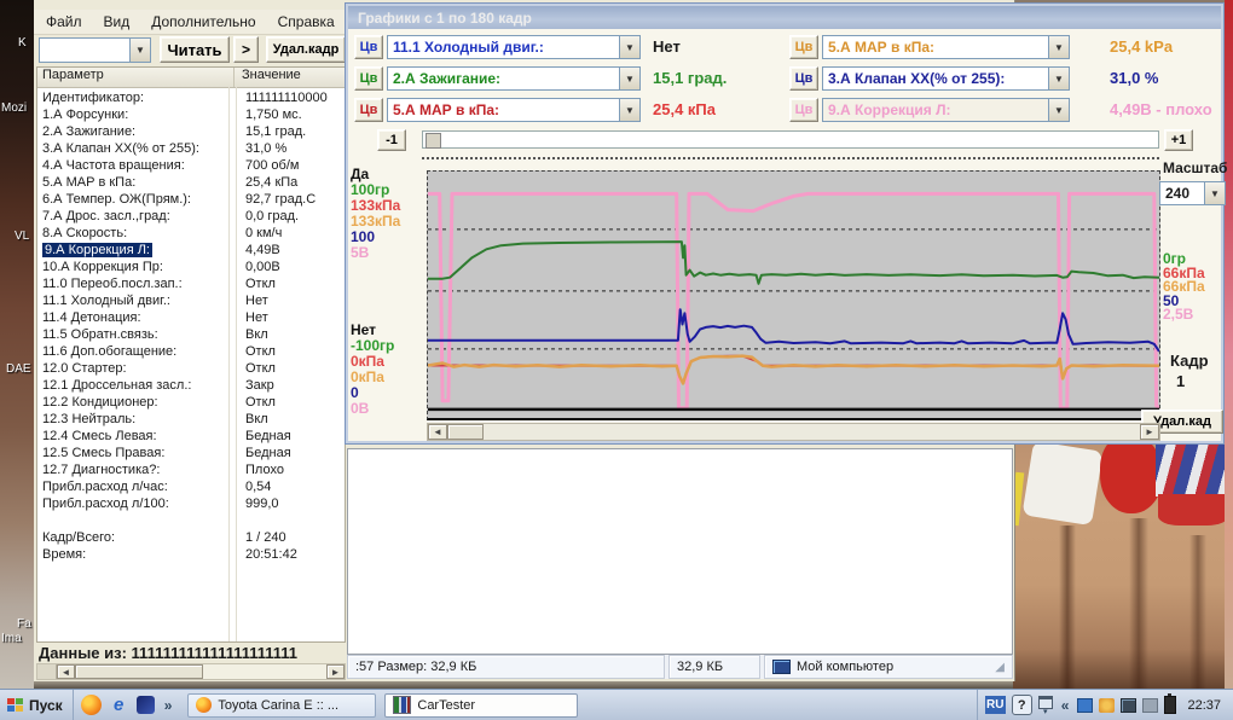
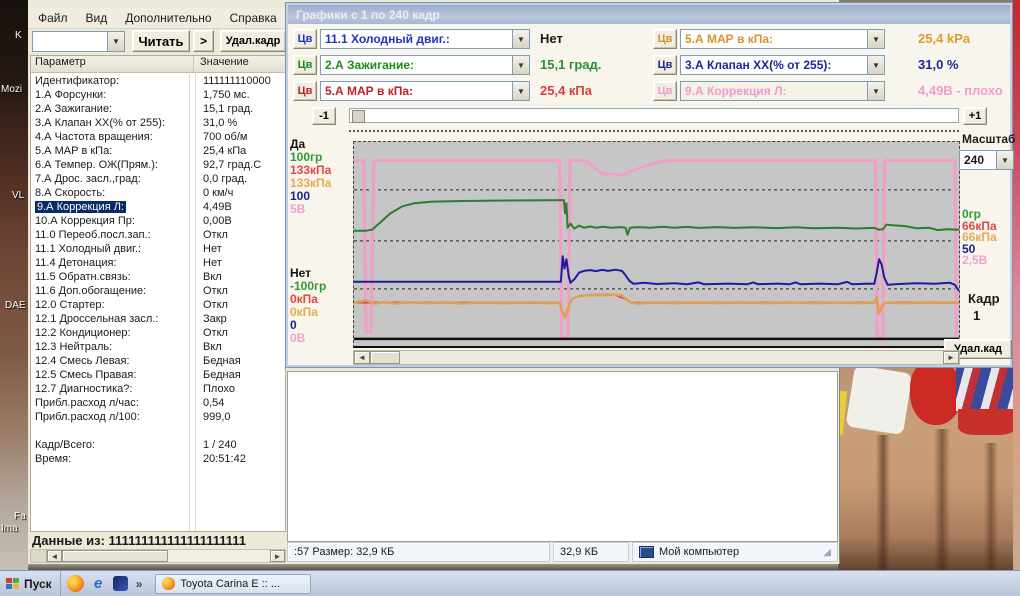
  K
  Mozi
  VL
  DAE
  Fa
  Ima
  Файл
  Вид
  Дополнительно
  Справка
  ▼
  Читать
  >
  Удал.кадр
  Параметр
  Значение
  Идентификатор:
  111111110000
  1.А Форсунки:
  1,750 мс.
  2.А Зажигание:
  15,1 град.
  3.А Клапан ХХ(% от 255):
  31,0 %
  4.А Частота вращения:
  700 об/м
  5.А МАР в кПа:
  25,4 кПа
  6.А Темпер. ОЖ(Прям.):
  92,7 град.С
  7.А Дрос. засл.,град:
  0,0 град.
  8.А Скорость:
  0 км/ч
  9.А Коррекция Л:
  4,49В
  10.А Коррекция Пр:
  0,00В
  11.0 Переоб.посл.зап.:
  Откл
  11.1 Холодный двиг.:
  Нет
  11.4 Детонация:
  Нет
  11.5 Обратн.связь:
  Вкл
  11.6 Доп.обогащение:
  Откл
  12.0 Стартер:
  Откл
  12.1 Дроссельная засл.:
  Закр
  12.2 Кондиционер:
  Откл
  12.3 Нейтраль:
  Вкл
  12.4 Смесь Левая:
  Бедная
  12.5 Смесь Правая:
  Бедная
  12.7 Диагностика?:
  Плохо
  Прибл.расход л/час:
  0,54
  Прибл.расход л/100:
  999,0
  Кадр/Всего:
  1 / 240
  Время:
  20:51:42
  Данные из: 111111111111111111111
  ◄
  ►
  :57 Размер: 32,9 КБ
  32,9 КБ
  Мой компьютер
  ◢
- Графики с 1 по 180 кадр
+ Графики с 1 по 240 кадр
  Цв
  11.1 Холодный двиг.:
  ▼
  Нет
  Цв
  2.А Зажигание:
  ▼
  15,1 град.
  Цв
  5.А МАР в кПа:
  ▼
  25,4 кПа
  Цв
  5.А МАР в кПа:
  ▼
  25,4 kPa
  Цв
  3.А Клапан ХХ(% от 255):
  ▼
  31,0 %
  Цв
  9.А Коррекция Л:
  ▼
  4,49В - плохо
  -1
  +1
  Да
  100гр
  133кПа
  133кПа
  100
  5В
  Нет
  -100гр
  0кПа
  0кПа
  0
  0В
  0гр
  66кПа
  66кПа
  50
  2,5В
  Масштаб
  240
  ▼
  Кадр
  1
  Удал.кад
  ◄
  ►
  Пуск
  e
  »
  Toyota Carina E :: ...
- CarTester
- RU
- ?
- «
- 22:37
